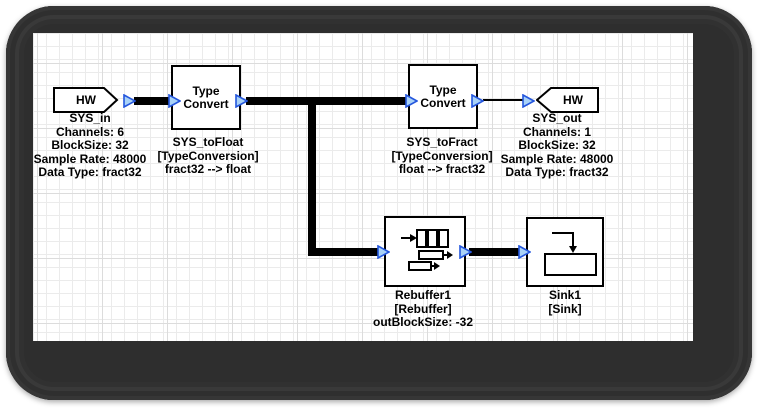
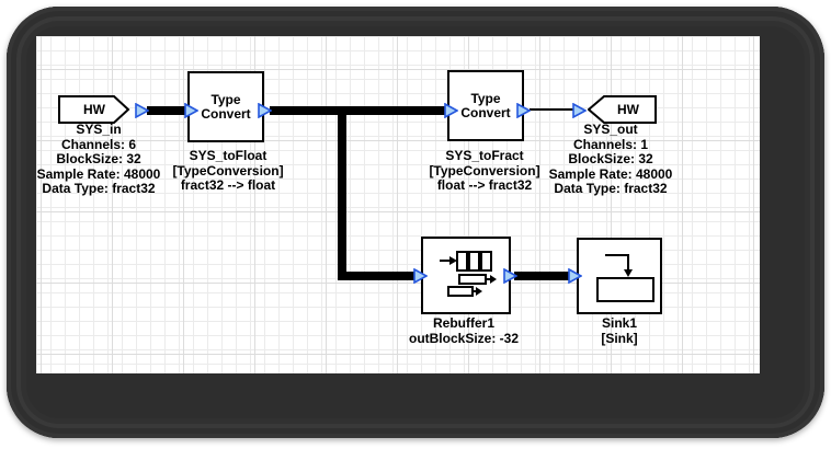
  HW
  SYS_in
  Channels: 6
  BlockSize: 32
  Sample Rate: 48000
  Data Type: fract32
  Type Convert
  SYS_toFloat
  [TypeConversion]
  fract32 --> float
  Type Convert
  SYS_toFract
  [TypeConversion]
  float --> fract32
  HW
  SYS_out
  Channels: 1
  BlockSize: 32
  Sample Rate: 48000
  Data Type: fract32
  Rebuffer1
- [Rebuffer]
  outBlockSize: -32
  Sink1
  [Sink]
